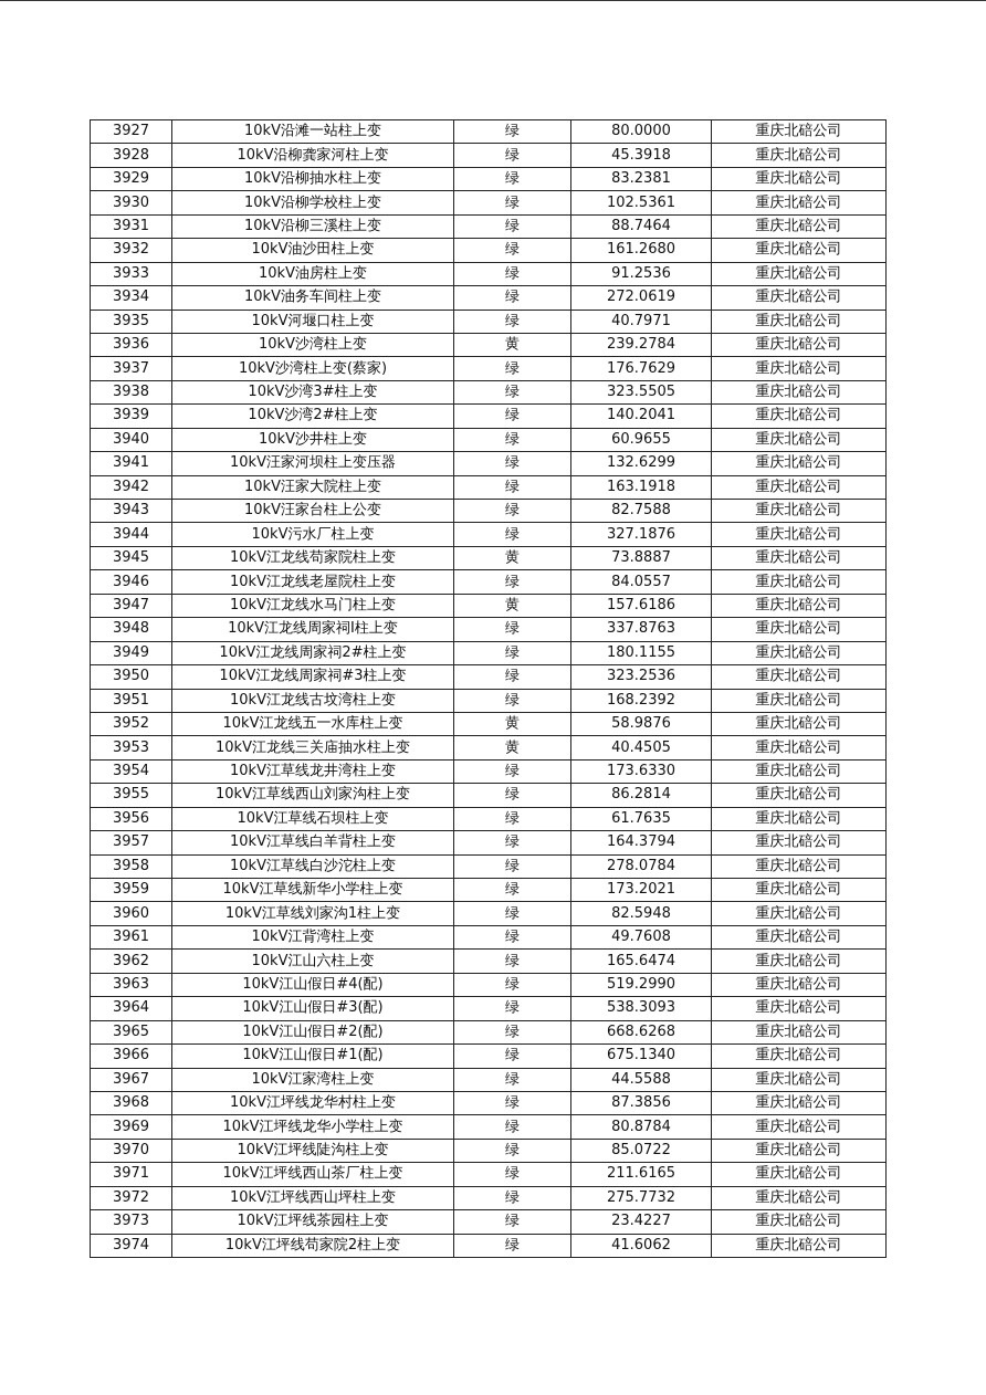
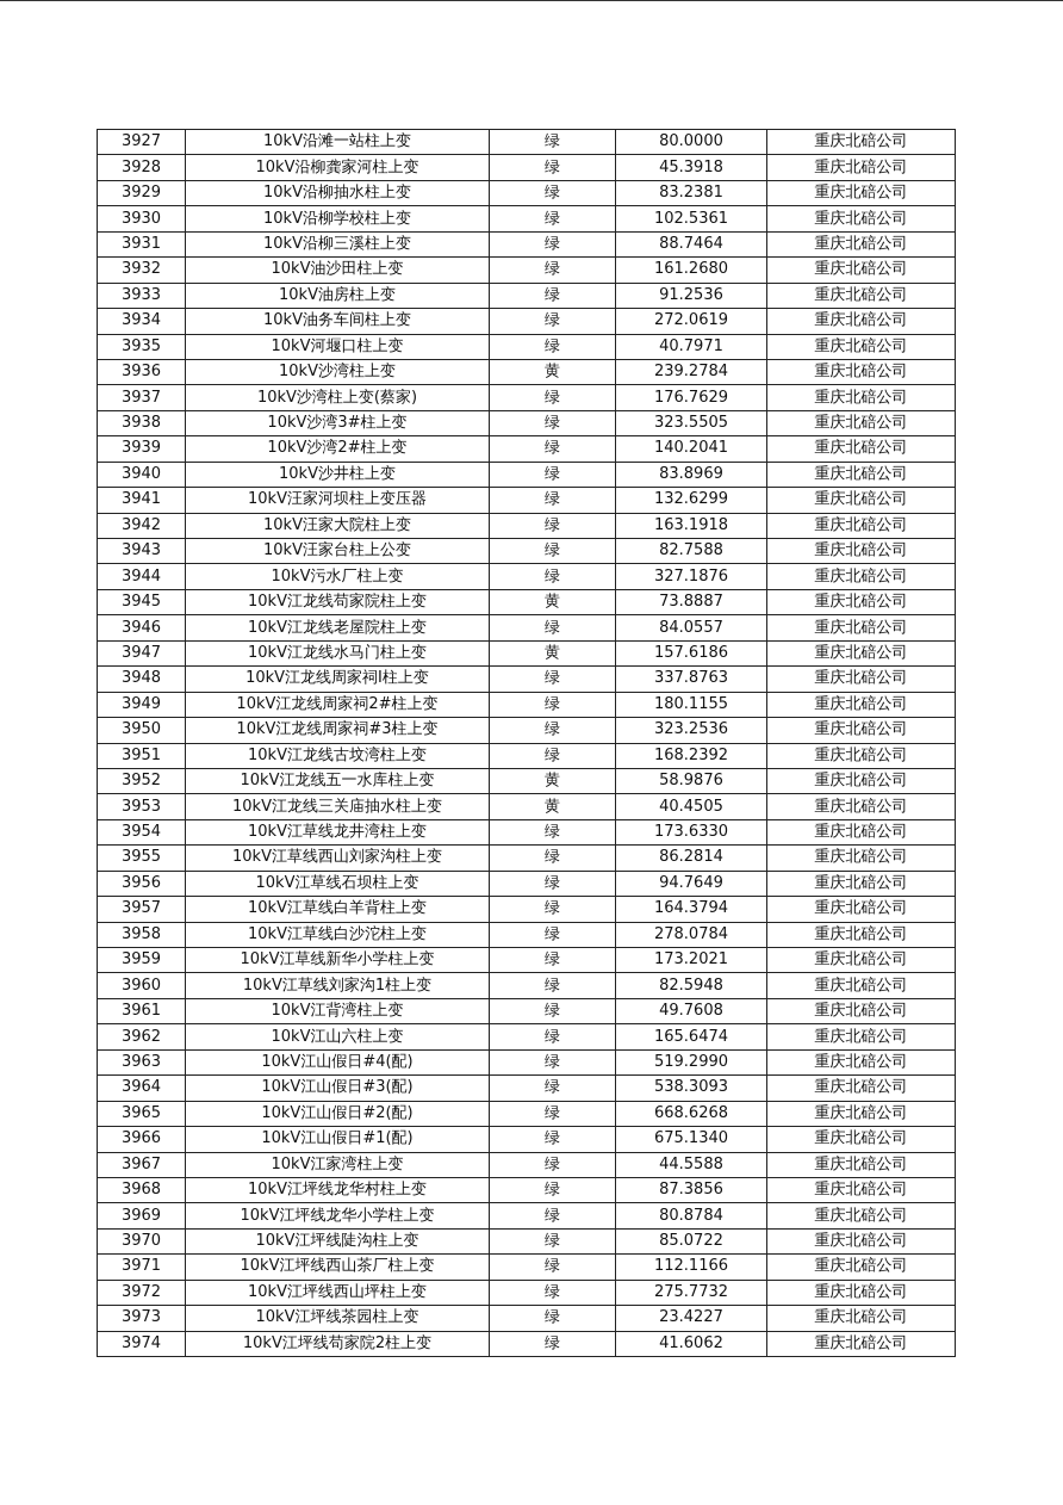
  3927	10kV沿滩一站柱上变	绿	80.0000	重庆北碚公司
  3928	10kV沿柳龚家河柱上变	绿	45.3918	重庆北碚公司
  3929	10kV沿柳抽水柱上变	绿	83.2381	重庆北碚公司
  3930	10kV沿柳学校柱上变	绿	102.5361	重庆北碚公司
  3931	10kV沿柳三溪柱上变	绿	88.7464	重庆北碚公司
  3932	10kV油沙田柱上变	绿	161.2680	重庆北碚公司
  3933	10kV油房柱上变	绿	91.2536	重庆北碚公司
  3934	10kV油务车间柱上变	绿	272.0619	重庆北碚公司
  3935	10kV河堰口柱上变	绿	40.7971	重庆北碚公司
  3936	10kV沙湾柱上变	黄	239.2784	重庆北碚公司
  3937	10kV沙湾柱上变(蔡家)	绿	176.7629	重庆北碚公司
  3938	10kV沙湾3#柱上变	绿	323.5505	重庆北碚公司
  3939	10kV沙湾2#柱上变	绿	140.2041	重庆北碚公司
- 3940	10kV沙井柱上变	绿	60.9655	重庆北碚公司
+ 3940	10kV沙井柱上变	绿	83.8969	重庆北碚公司
  3941	10kV汪家河坝柱上变压器	绿	132.6299	重庆北碚公司
  3942	10kV汪家大院柱上变	绿	163.1918	重庆北碚公司
  3943	10kV汪家台柱上公变	绿	82.7588	重庆北碚公司
  3944	10kV污水厂柱上变	绿	327.1876	重庆北碚公司
  3945	10kV江龙线苟家院柱上变	黄	73.8887	重庆北碚公司
  3946	10kV江龙线老屋院柱上变	绿	84.0557	重庆北碚公司
  3947	10kV江龙线水马门柱上变	黄	157.6186	重庆北碚公司
  3948	10kV江龙线周家祠I柱上变	绿	337.8763	重庆北碚公司
  3949	10kV江龙线周家祠2#柱上变	绿	180.1155	重庆北碚公司
  3950	10kV江龙线周家祠#3柱上变	绿	323.2536	重庆北碚公司
  3951	10kV江龙线古坟湾柱上变	绿	168.2392	重庆北碚公司
  3952	10kV江龙线五一水库柱上变	黄	58.9876	重庆北碚公司
  3953	10kV江龙线三关庙抽水柱上变	黄	40.4505	重庆北碚公司
  3954	10kV江草线龙井湾柱上变	绿	173.6330	重庆北碚公司
  3955	10kV江草线西山刘家沟柱上变	绿	86.2814	重庆北碚公司
- 3956	10kV江草线石坝柱上变	绿	61.7635	重庆北碚公司
+ 3956	10kV江草线石坝柱上变	绿	94.7649	重庆北碚公司
  3957	10kV江草线白羊背柱上变	绿	164.3794	重庆北碚公司
  3958	10kV江草线白沙沱柱上变	绿	278.0784	重庆北碚公司
  3959	10kV江草线新华小学柱上变	绿	173.2021	重庆北碚公司
  3960	10kV江草线刘家沟1柱上变	绿	82.5948	重庆北碚公司
  3961	10kV江背湾柱上变	绿	49.7608	重庆北碚公司
  3962	10kV江山六柱上变	绿	165.6474	重庆北碚公司
  3963	10kV江山假日#4(配)	绿	519.2990	重庆北碚公司
  3964	10kV江山假日#3(配)	绿	538.3093	重庆北碚公司
  3965	10kV江山假日#2(配)	绿	668.6268	重庆北碚公司
  3966	10kV江山假日#1(配)	绿	675.1340	重庆北碚公司
  3967	10kV江家湾柱上变	绿	44.5588	重庆北碚公司
  3968	10kV江坪线龙华村柱上变	绿	87.3856	重庆北碚公司
  3969	10kV江坪线龙华小学柱上变	绿	80.8784	重庆北碚公司
  3970	10kV江坪线陡沟柱上变	绿	85.0722	重庆北碚公司
- 3971	10kV江坪线西山茶厂柱上变	绿	211.6165	重庆北碚公司
+ 3971	10kV江坪线西山茶厂柱上变	绿	112.1166	重庆北碚公司
  3972	10kV江坪线西山坪柱上变	绿	275.7732	重庆北碚公司
  3973	10kV江坪线茶园柱上变	绿	23.4227	重庆北碚公司
  3974	10kV江坪线苟家院2柱上变	绿	41.6062	重庆北碚公司
